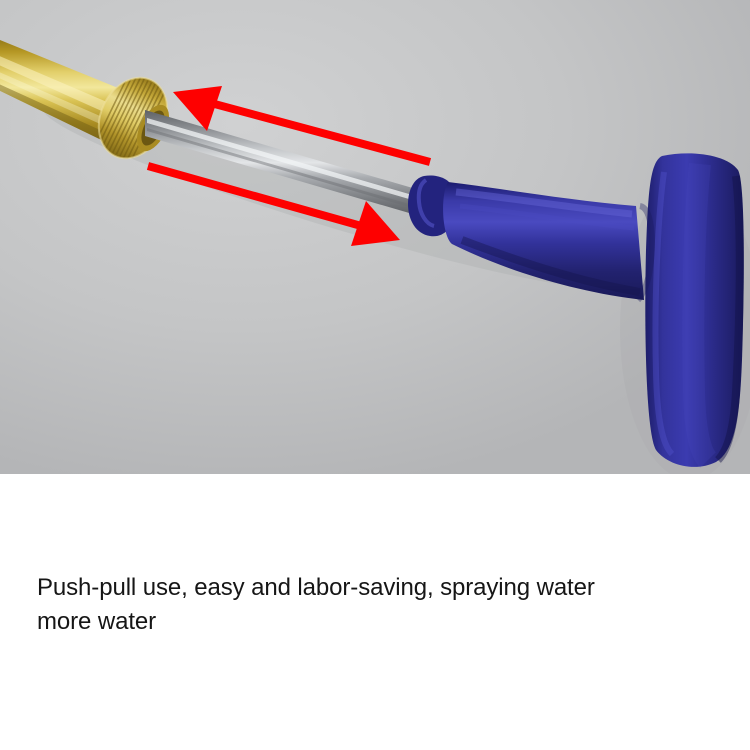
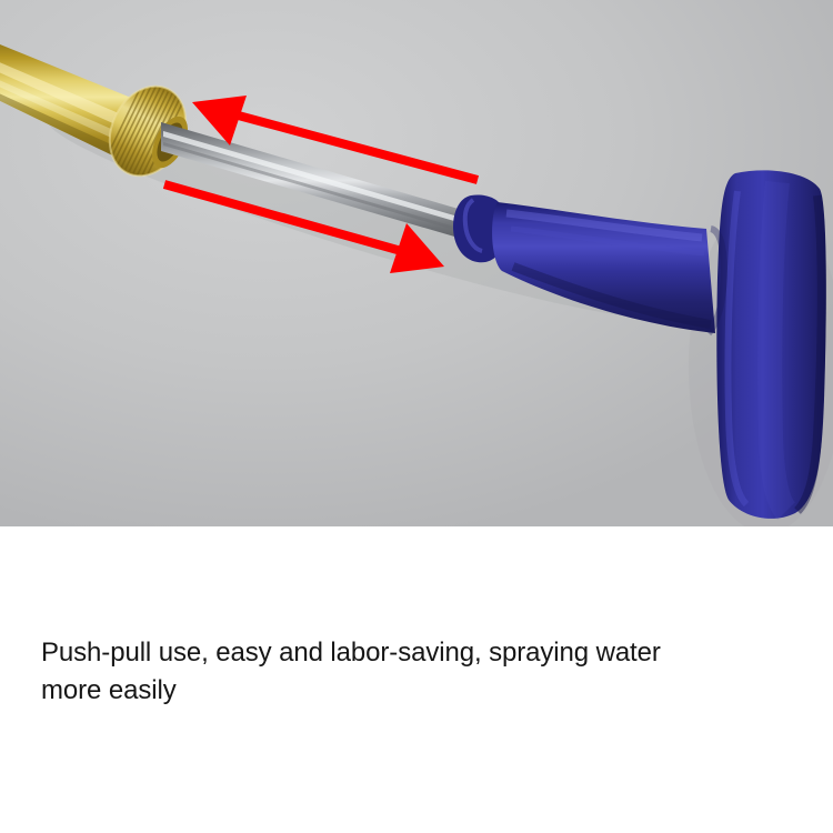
- Push-pull use, easy and labor-saving, spraying water more water
+ Push-pull use, easy and labor-saving, spraying water more easily
